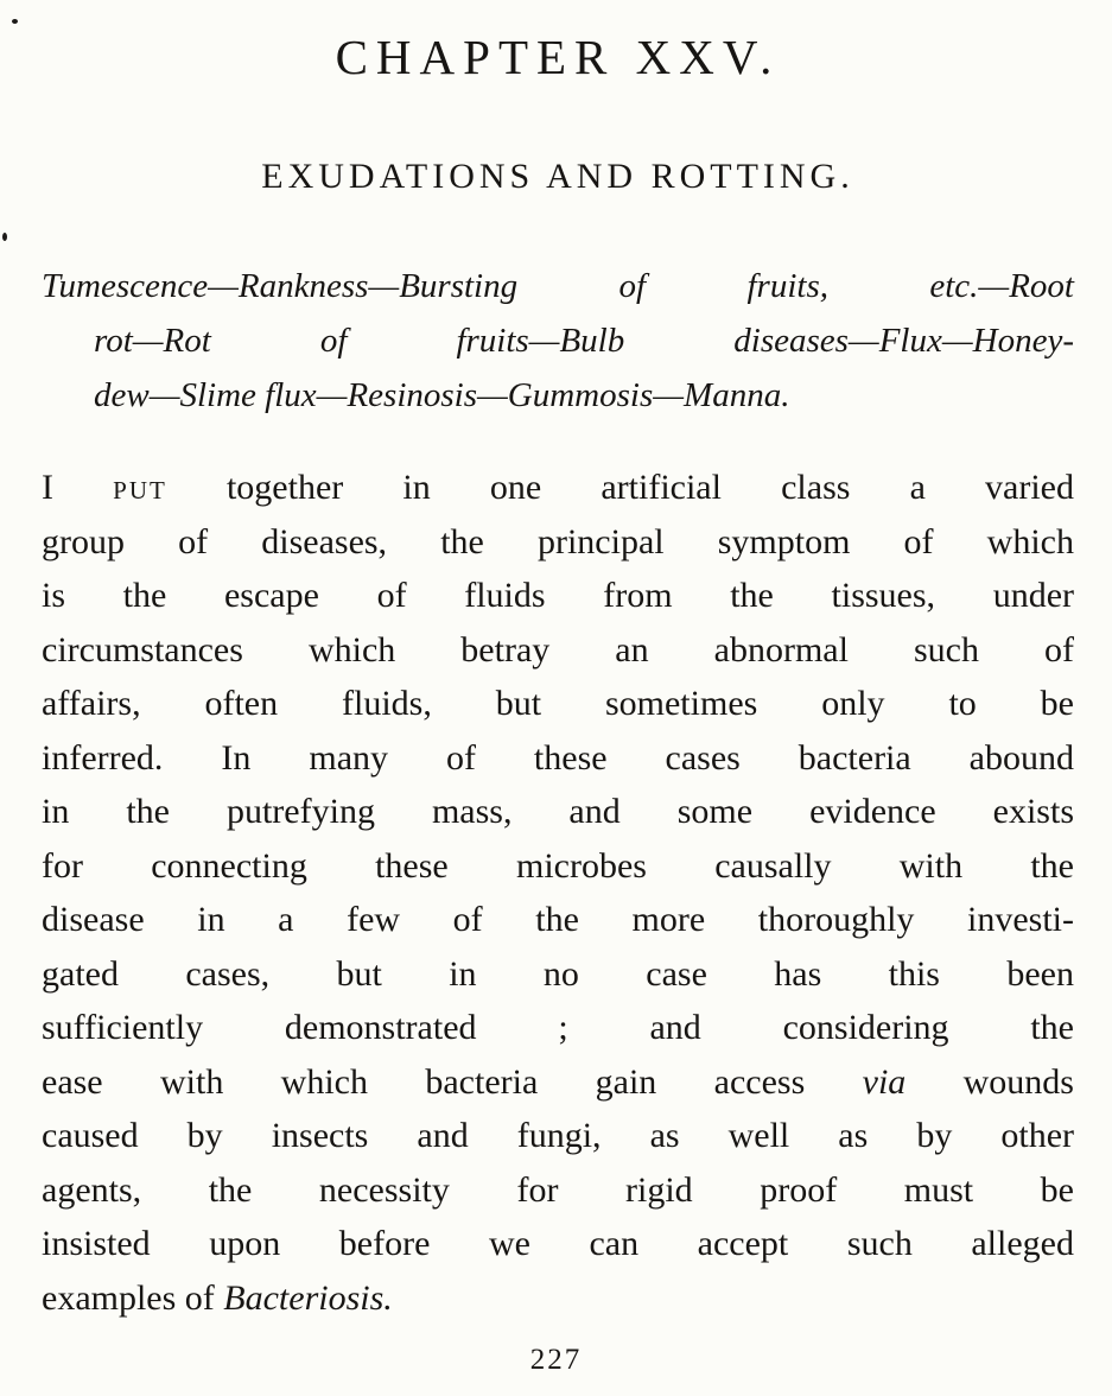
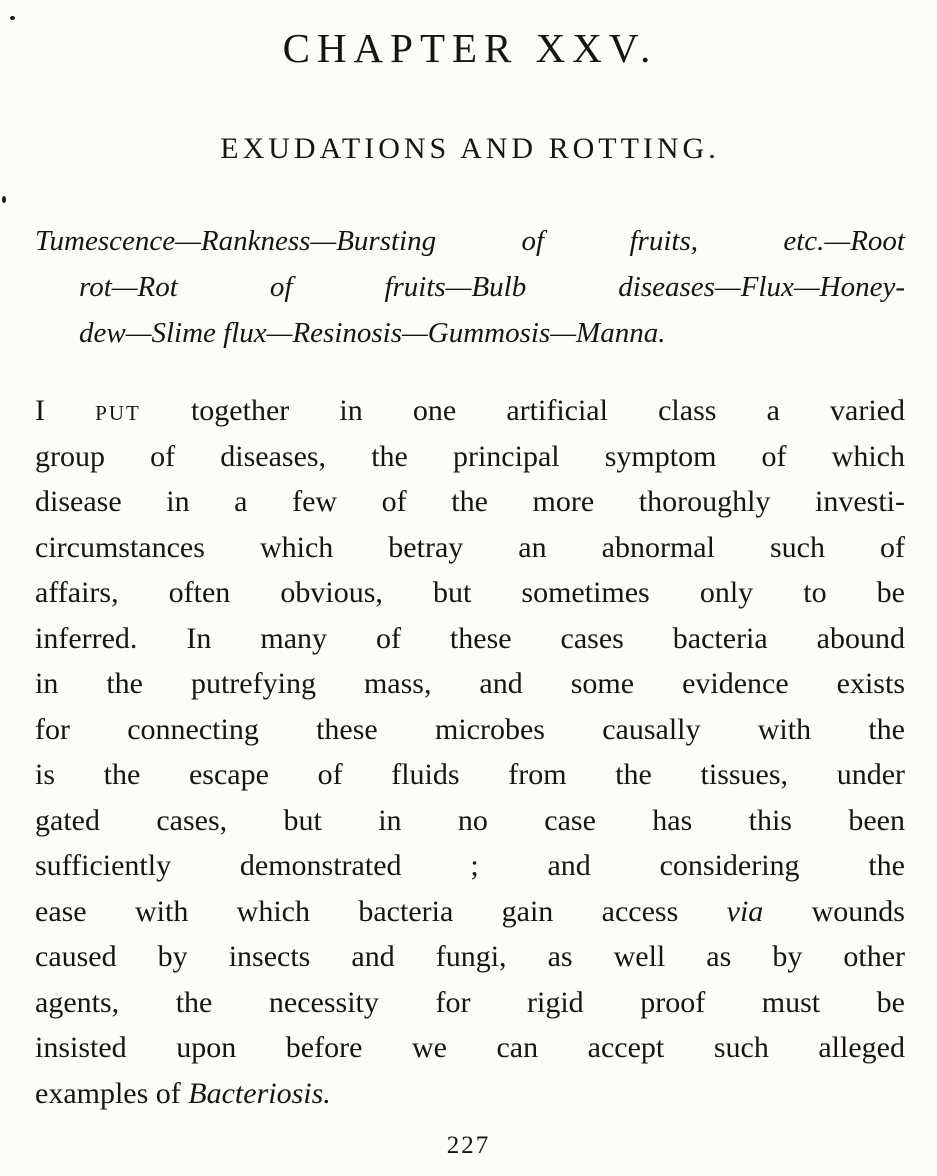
  CHAPTER XXV.
  EXUDATIONS AND ROTTING.
  Tumescence—Rankness—Bursting of fruits, etc.—Root
  rot—Rot of fruits—Bulb diseases—Flux—Honey-
  dew—Slime flux—Resinosis—Gummosis—Manna.
  I put together in one artificial class a varied
  group of diseases, the principal symptom of which
- is the escape of fluids from the tissues, under
+ disease in a few of the more thoroughly investi-
  circumstances which betray an abnormal such of
- affairs, often fluids, but sometimes only to be
+ affairs, often obvious, but sometimes only to be
  inferred. In many of these cases bacteria abound
  in the putrefying mass, and some evidence exists
  for connecting these microbes causally with the
- disease in a few of the more thoroughly investi-
+ is the escape of fluids from the tissues, under
  gated cases, but in no case has this been
  sufficiently demonstrated ; and considering the
  ease with which bacteria gain access via wounds
  caused by insects and fungi, as well as by other
  agents, the necessity for rigid proof must be
  insisted upon before we can accept such alleged
  examples of Bacteriosis.
  227
